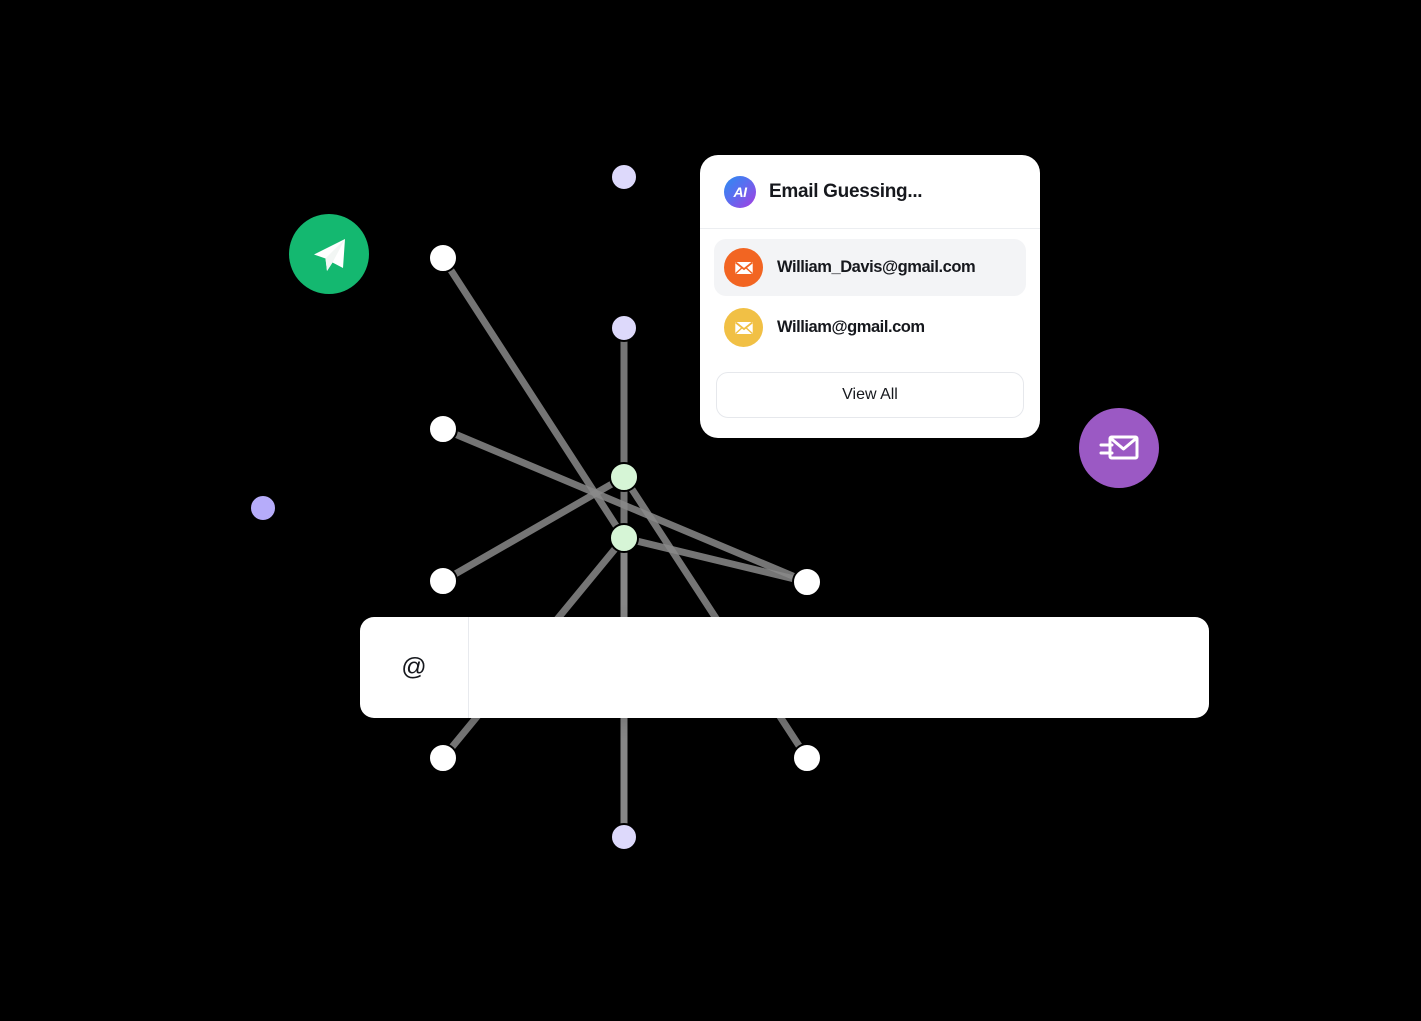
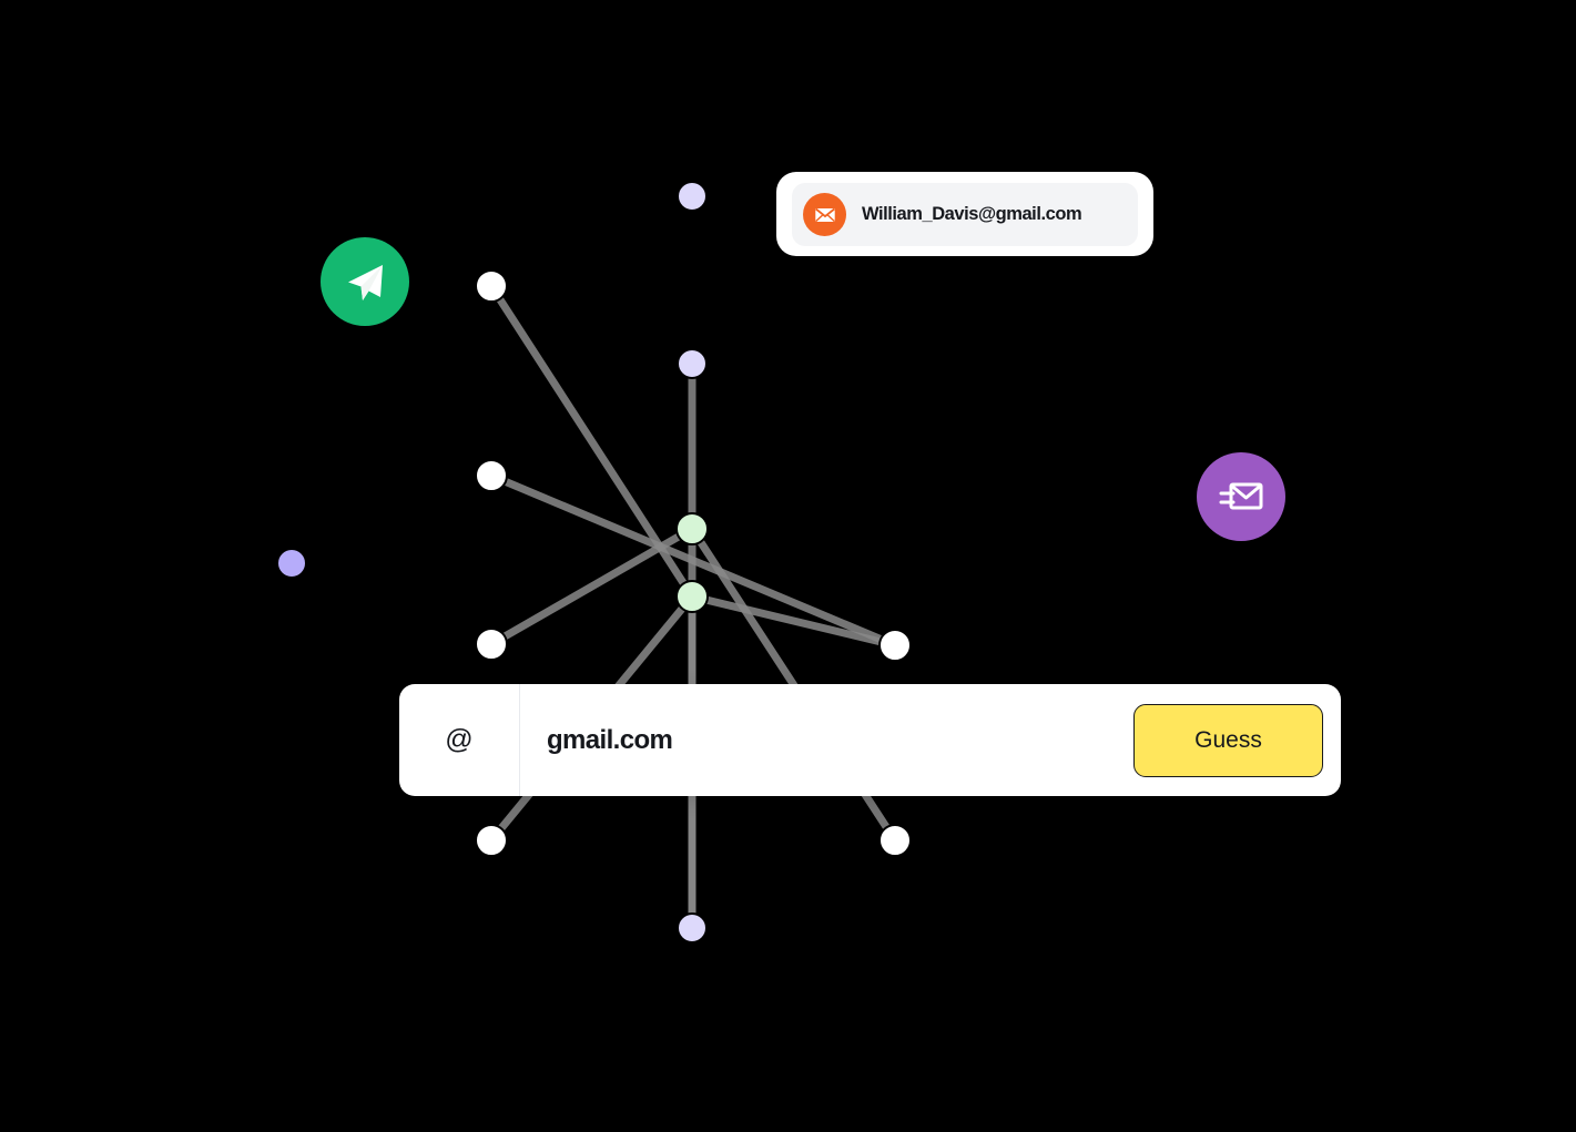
- AI
- Email Guessing...
  William_Davis@gmail.com
- William@gmail.com
- View All
  @
+ gmail.com
+ Guess
